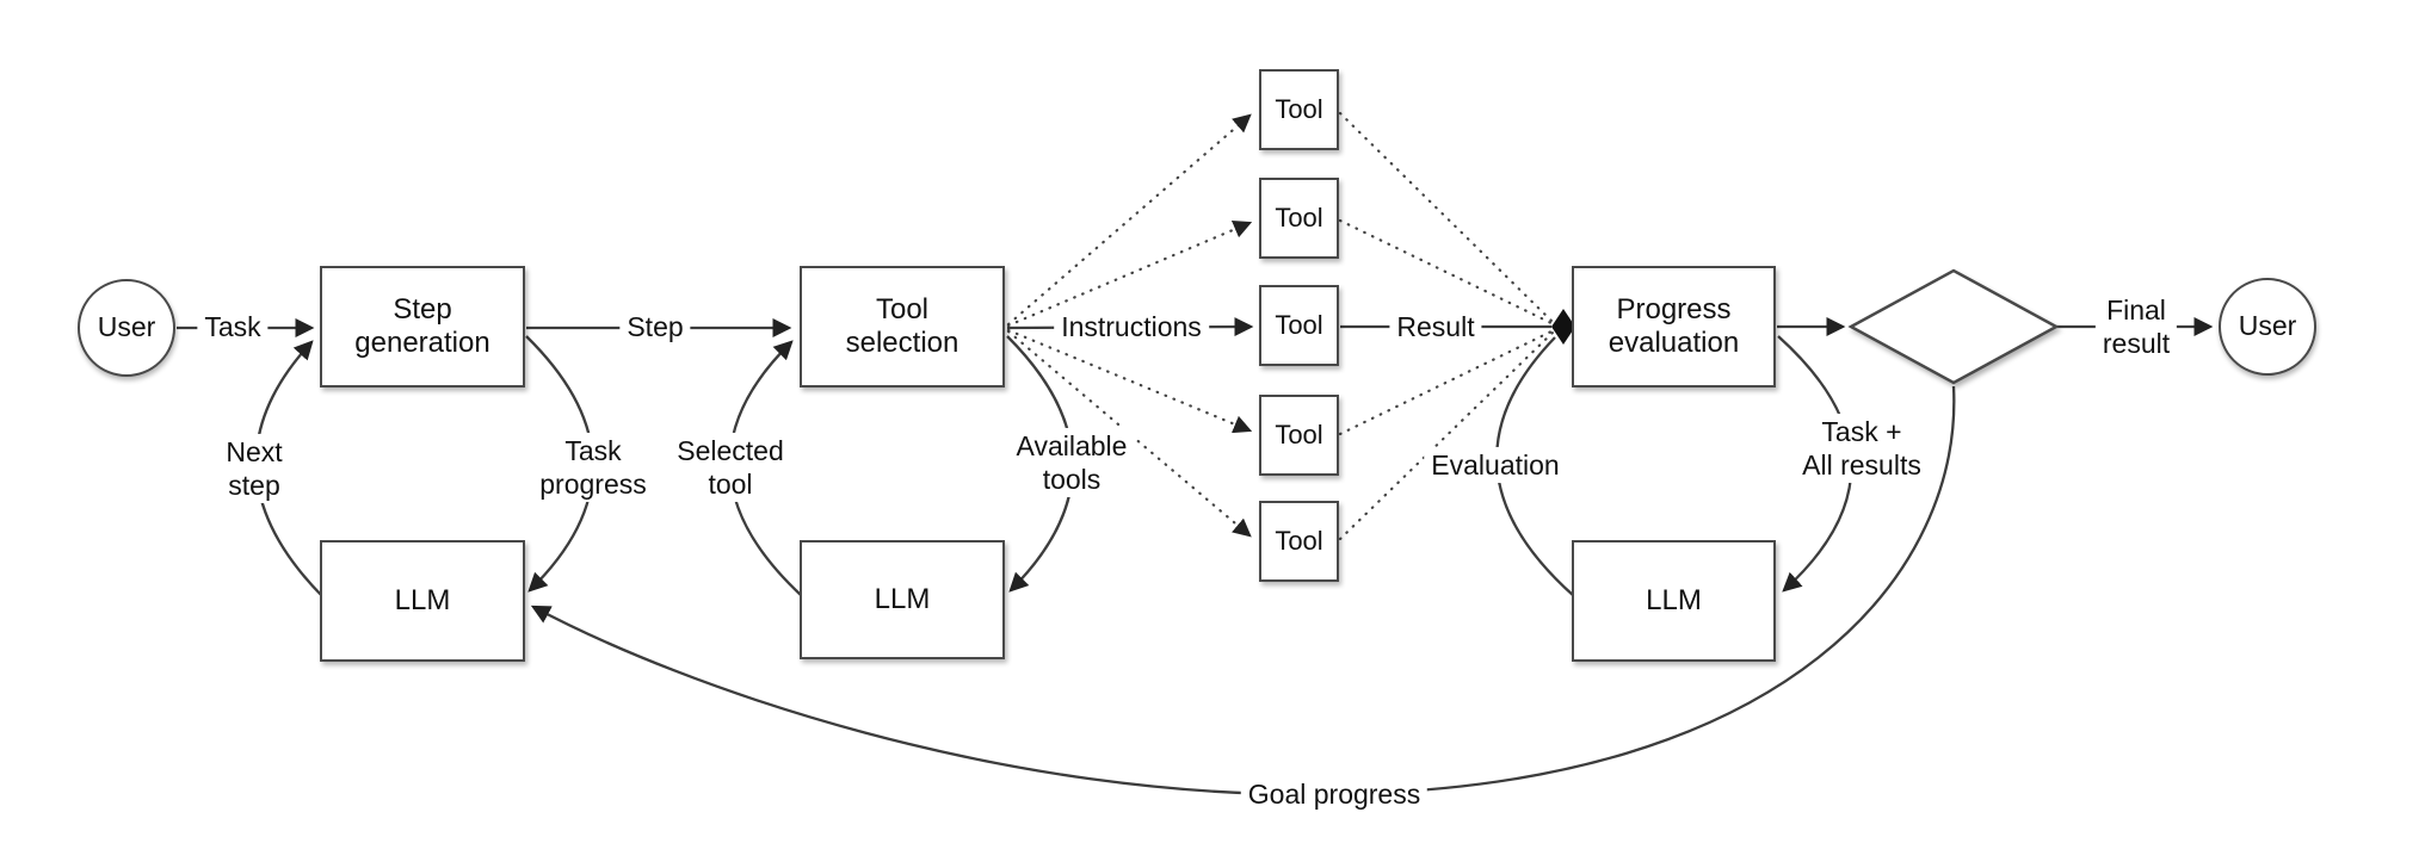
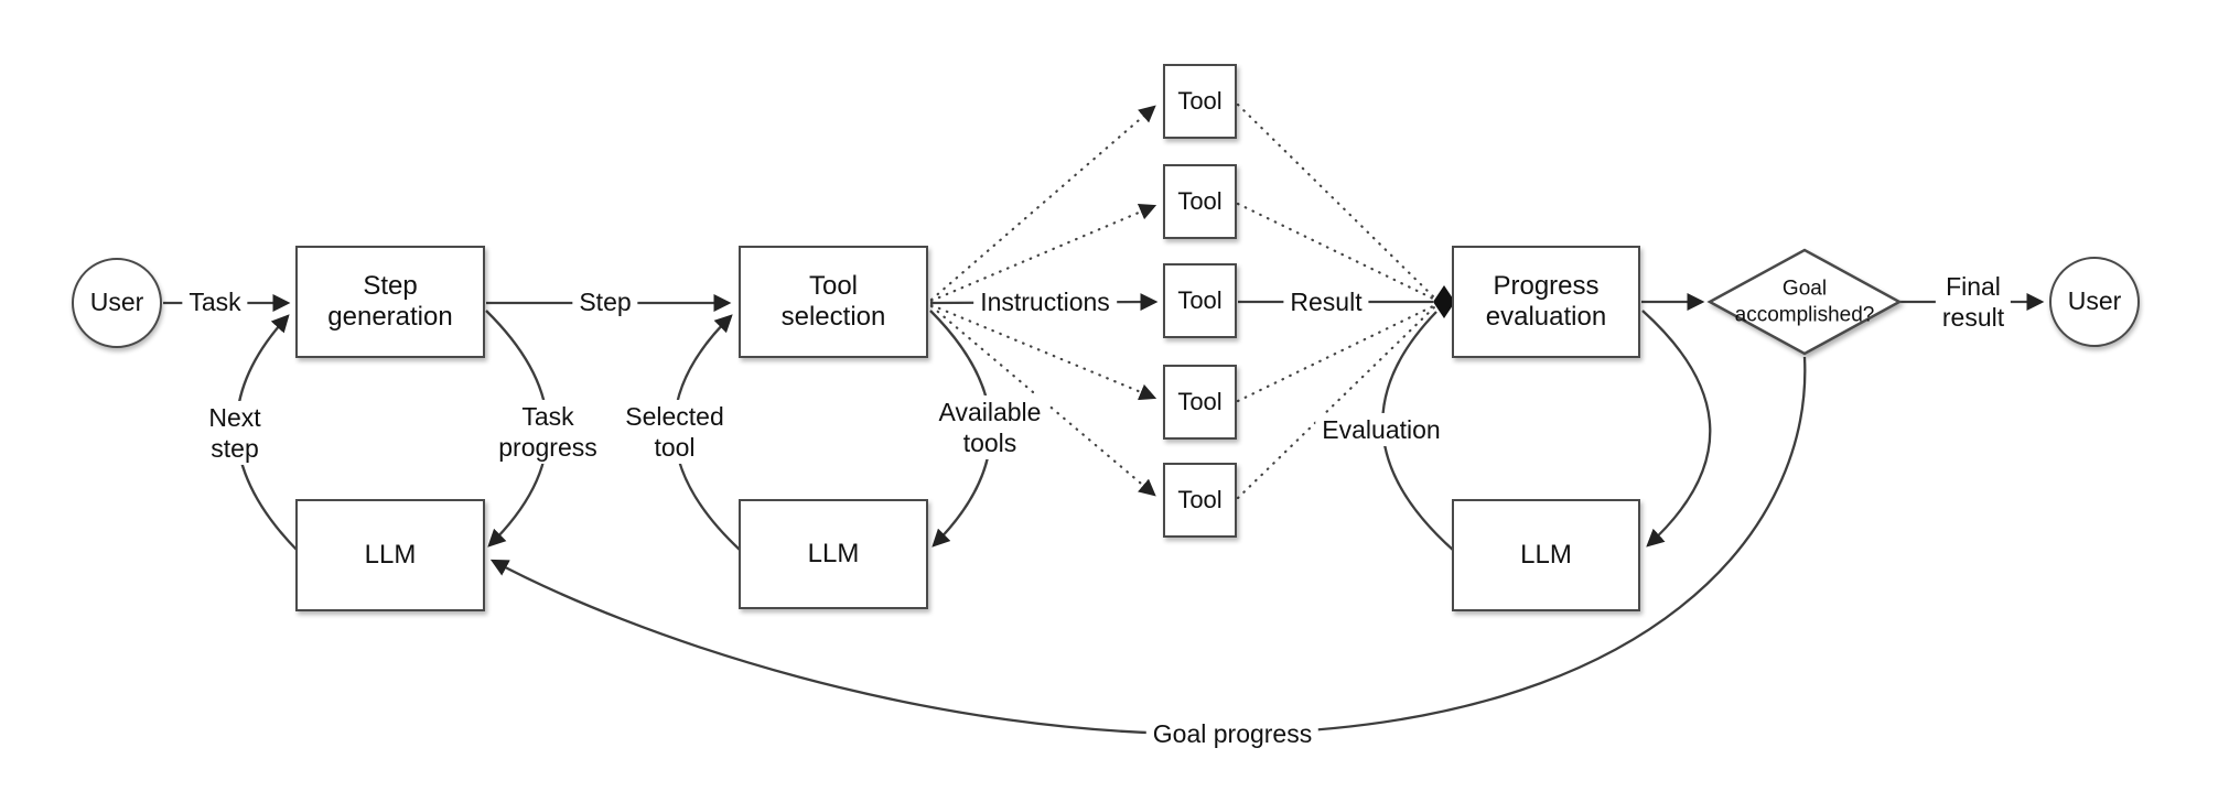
  User
  User
  Step
  generation
  Tool
  selection
  Progress
  evaluation
  LLM
  LLM
  LLM
  Tool
  Tool
  Tool
  Tool
  Tool
+ Goal
+ accomplished?
  Task
  Step
  Instructions
  Result
  Final
  result
  Next
  step
  Task
  progress
  Selected
  tool
  Available
  tools
  Evaluation
- Task +
- All results
  Goal progress
